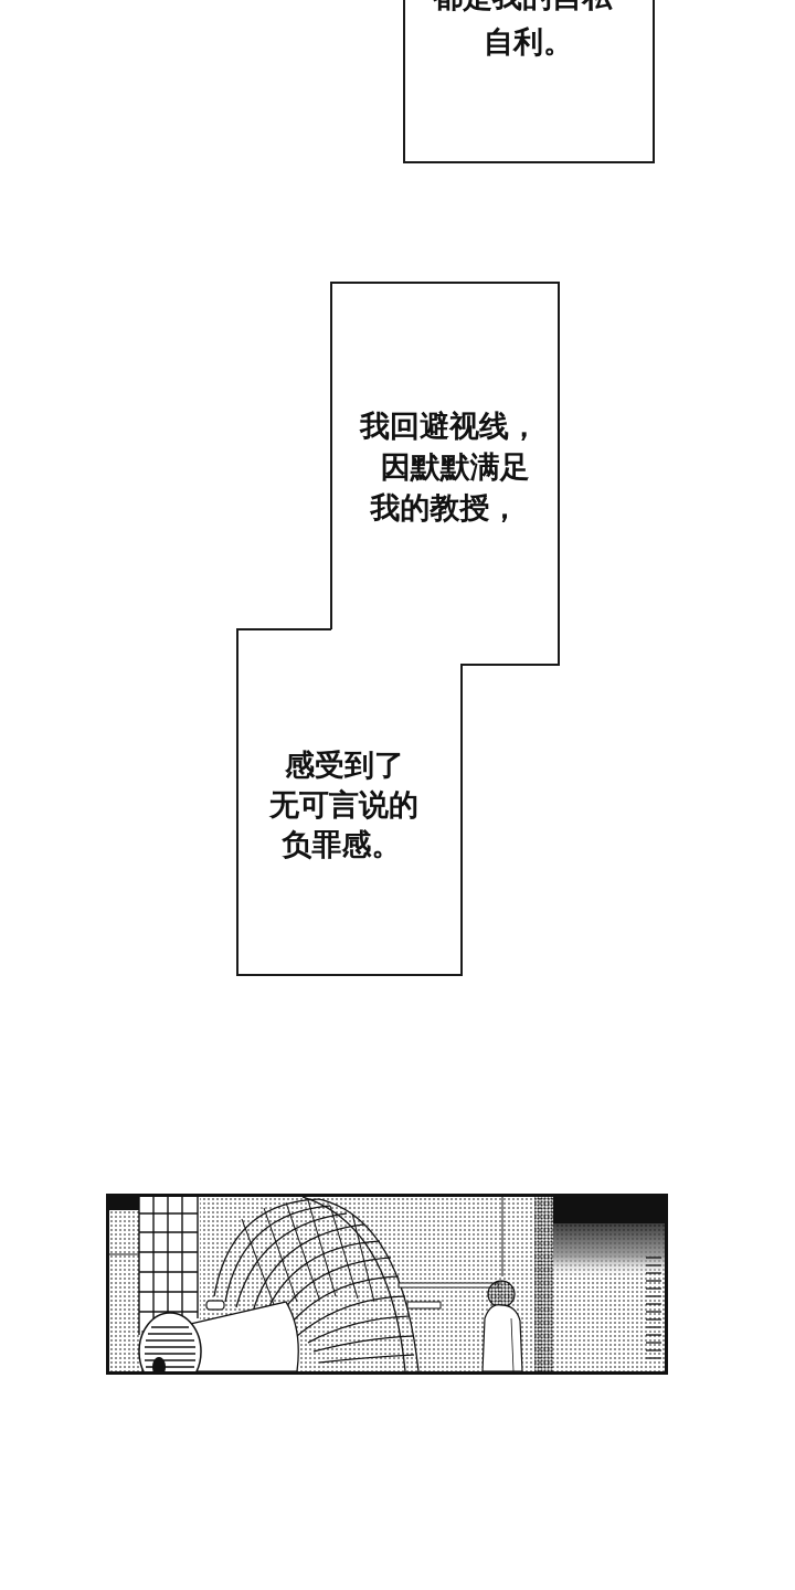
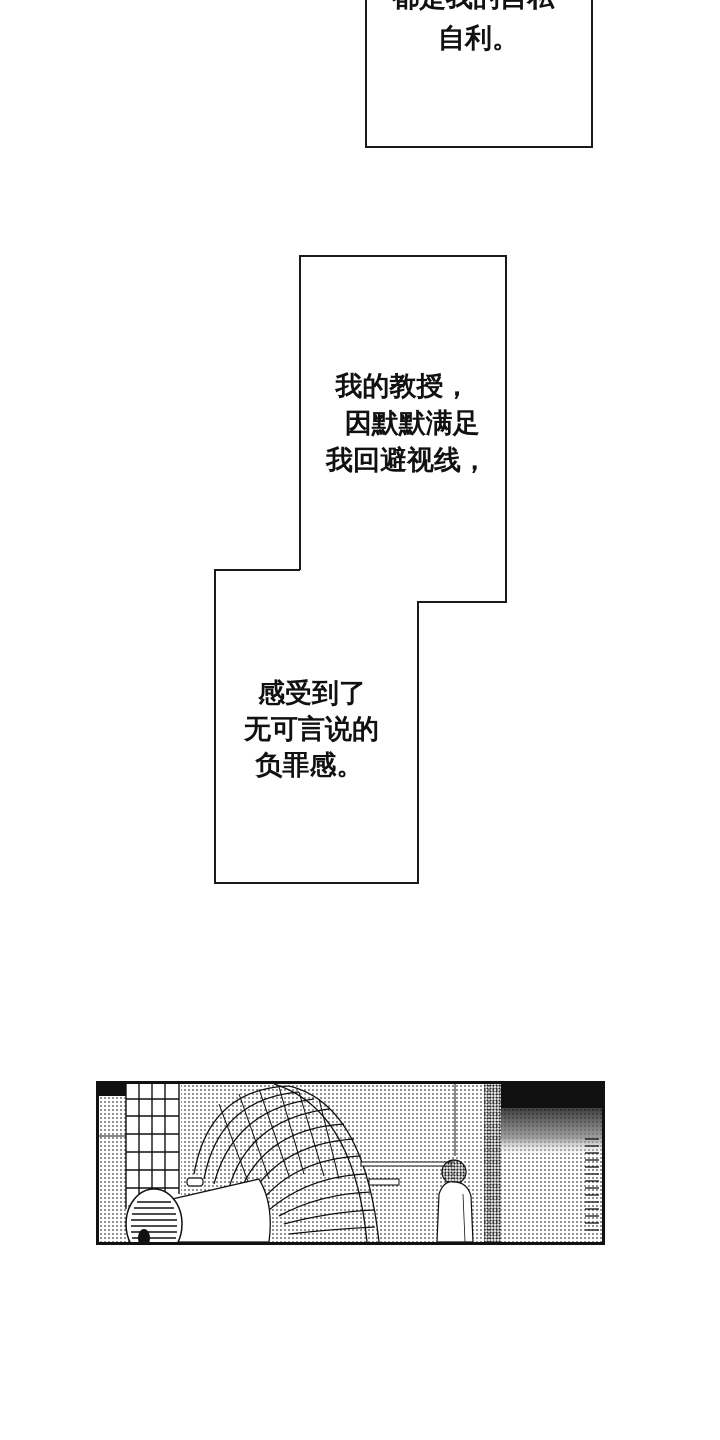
  自利。
- 我回避视线，
+ 我的教授，
  因默默满足
- 我的教授，
+ 我回避视线，
  感受到了
  无可言说的
  负罪感。
